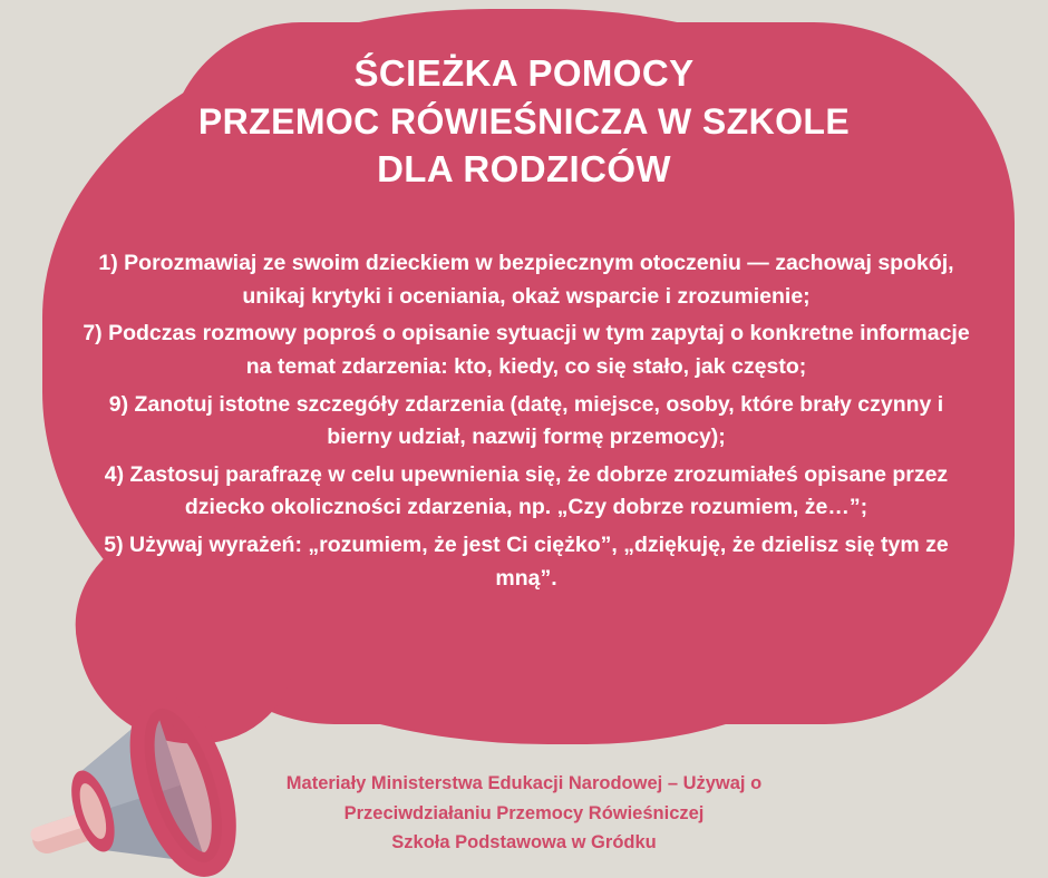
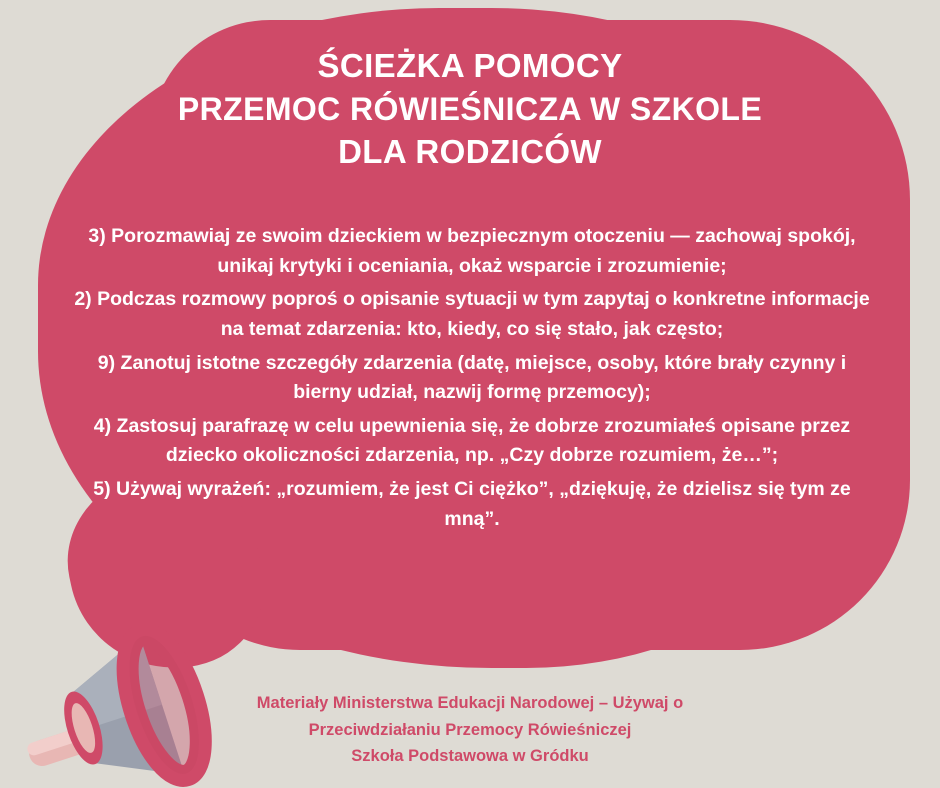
  ŚCIEŻKA POMOCY
  PRZEMOC RÓWIEŚNICZA W SZKOLE
  DLA RODZICÓW
- 1) Porozmawiaj ze swoim dzieckiem w bezpiecznym otoczeniu — zachowaj spokój, unikaj krytyki i oceniania, okaż wsparcie i zrozumienie;
+ 3) Porozmawiaj ze swoim dzieckiem w bezpiecznym otoczeniu — zachowaj spokój, unikaj krytyki i oceniania, okaż wsparcie i zrozumienie;
- 7) Podczas rozmowy poproś o opisanie sytuacji w tym zapytaj o konkretne informacje na temat zdarzenia: kto, kiedy, co się stało, jak często;
+ 2) Podczas rozmowy poproś o opisanie sytuacji w tym zapytaj o konkretne informacje na temat zdarzenia: kto, kiedy, co się stało, jak często;
  9) Zanotuj istotne szczegóły zdarzenia (datę, miejsce, osoby, które brały czynny i bierny udział, nazwij formę przemocy);
  4) Zastosuj parafrazę w celu upewnienia się, że dobrze zrozumiałeś opisane przez dziecko okoliczności zdarzenia, np. „Czy dobrze rozumiem, że…”;
  5) Używaj wyrażeń: „rozumiem, że jest Ci ciężko”, „dziękuję, że dzielisz się tym ze mną”.
  Materiały Ministerstwa Edukacji Narodowej – Używaj o
  Przeciwdziałaniu Przemocy Rówieśniczej
  Szkoła Podstawowa w Gródku
